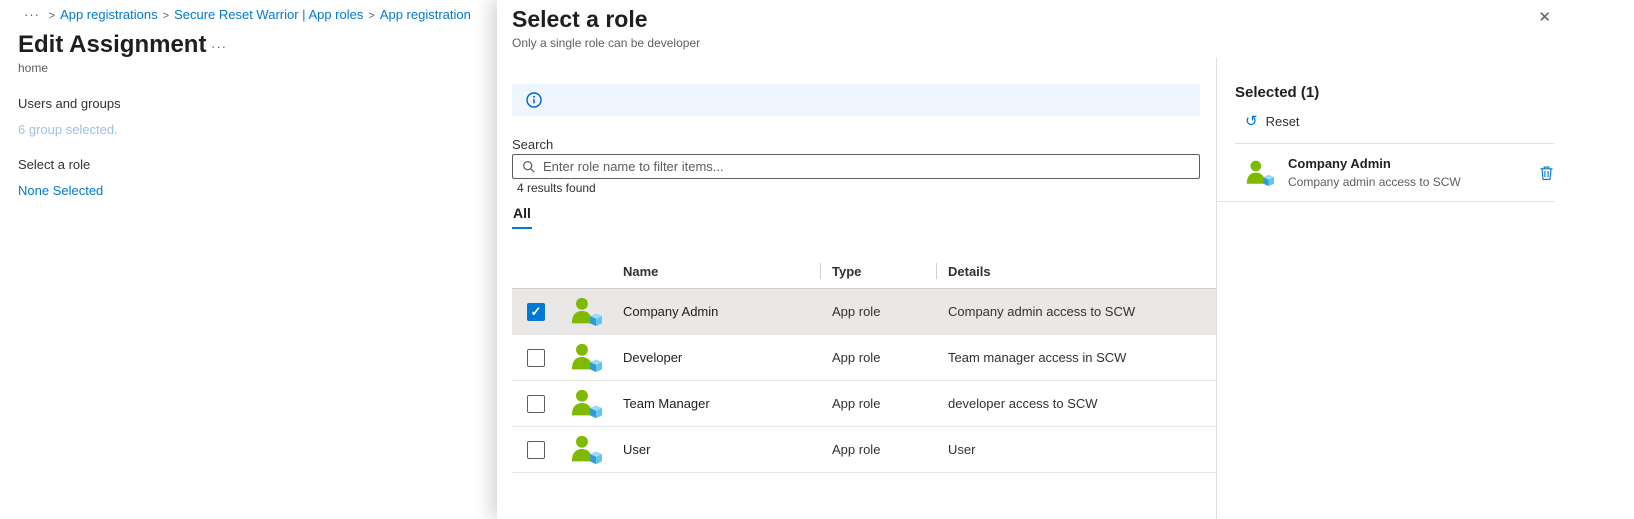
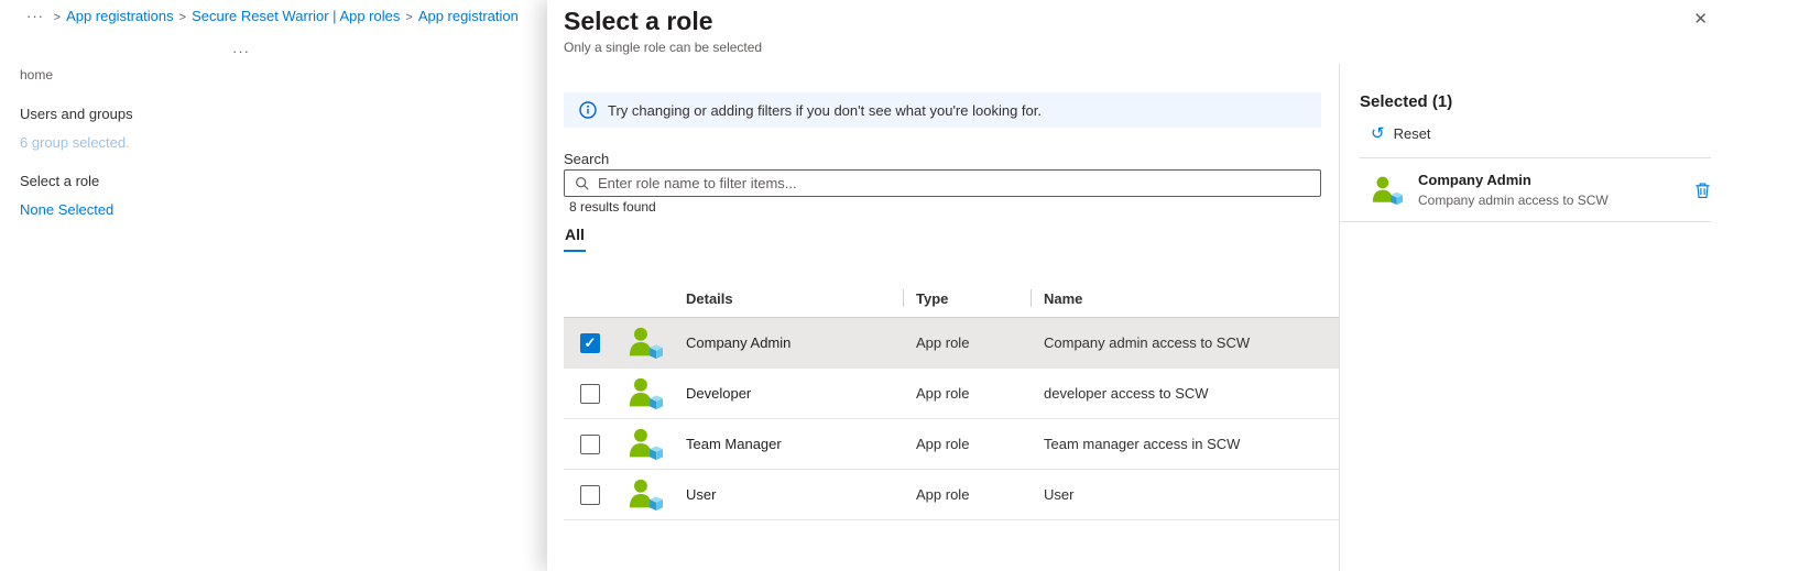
  ··· > App registrations > Secure Reset Warrior | App roles > App registration
- Edit Assignment
  ···
  home
  Users and groups
  6 group selected.
  Select a role
  None Selected
  Select a role
- Only a single role can be developer
+ Only a single role can be selected
  ✕
+ Try changing or adding filters if you don't see what you're looking for.
  Search
  Enter role name to filter items...
- 4 results found
+ 8 results found
  All
- Name
+ Details
  Type
- Details
+ Name
  Company Admin
  App role
  Company admin access to SCW
  Developer
  App role
- Team manager access in SCW
+ developer access to SCW
  Team Manager
  App role
- developer access to SCW
+ Team manager access in SCW
  User
  App role
  User
  Selected (1)
  ↺
  Reset
  Company Admin
  Company admin access to SCW
